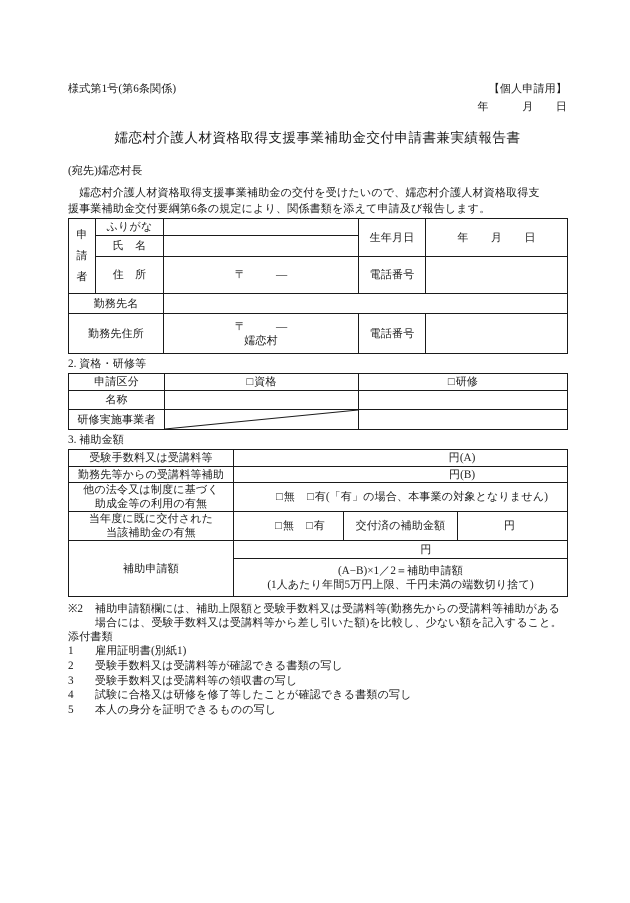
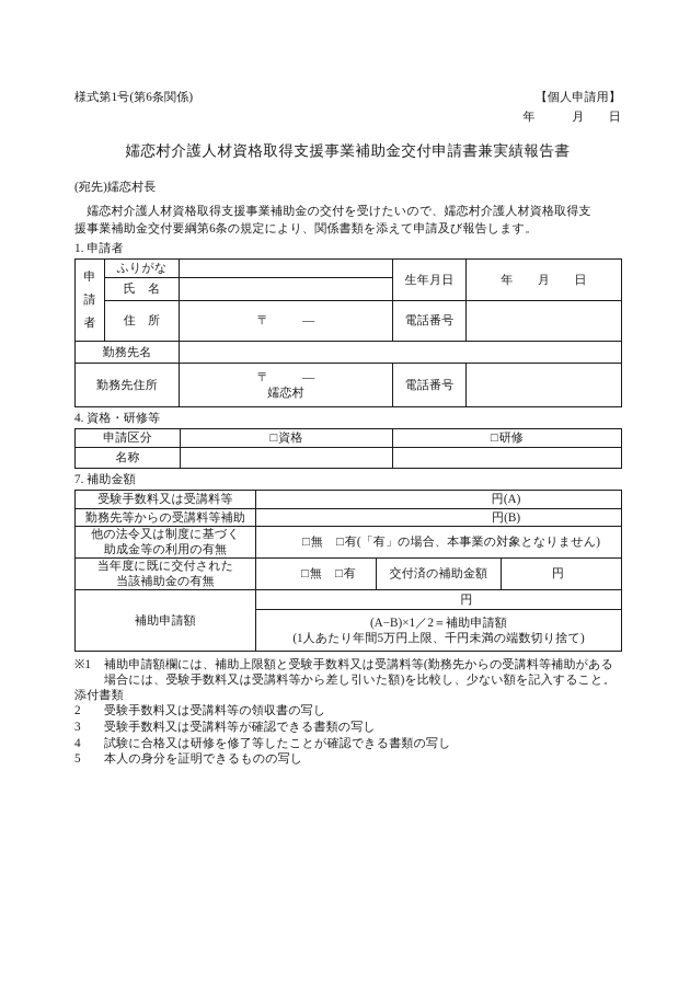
  様式第1号(第6条関係)
  【個人申請用】
  年 月 日
  嬬恋村介護人材資格取得支援事業補助金交付申請書兼実績報告書
  (宛先)嬬恋村長
  嬬恋村介護人材資格取得支援事業補助金の交付を受けたいので、嬬恋村介護人材資格取得支
  援事業補助金交付要綱第6条の規定により、関係書類を添えて申請及び報告します。
+ 1. 申請者
  申 請 者	ふりがな		生年月日	年 月 日
  氏 名
  住 所	〒 ―	電話番号
  勤務先名
  勤務先住所	〒 ― 嬬恋村	電話番号
- 2. 資格・研修等
+ 4. 資格・研修等
  申請区分	□資格	□研修
  名称
- 研修実施事業者
- 3. 補助金額
+ 7. 補助金額
  受験手数料又は受講料等	円(A)
  勤務先等からの受講料等補助	円(B)
  他の法令又は制度に基づく 助成金等の利用の有無	□無 □有(「有」の場合、本事業の対象となりません)
  当年度に既に交付された 当該補助金の有無	□無 □有	交付済の補助金額	円
  補助申請額	円
  (A−B)×1／2＝補助申請額 (1人あたり年間5万円上限、千円未満の端数切り捨て)
- ※2
+ ※1
  補助申請額欄には、補助上限額と受験手数料又は受講料等(勤務先からの受講料等補助がある
  場合には、受験手数料又は受講料等から差し引いた額)を比較し、少ない額を記入すること。
  添付書類
- 1
- 雇用証明書(別紙1)
  2
- 受験手数料又は受講料等が確認できる書類の写し
+ 受験手数料又は受講料等の領収書の写し
  3
- 受験手数料又は受講料等の領収書の写し
+ 受験手数料又は受講料等が確認できる書類の写し
  4
  試験に合格又は研修を修了等したことが確認できる書類の写し
  5
  本人の身分を証明できるものの写し
